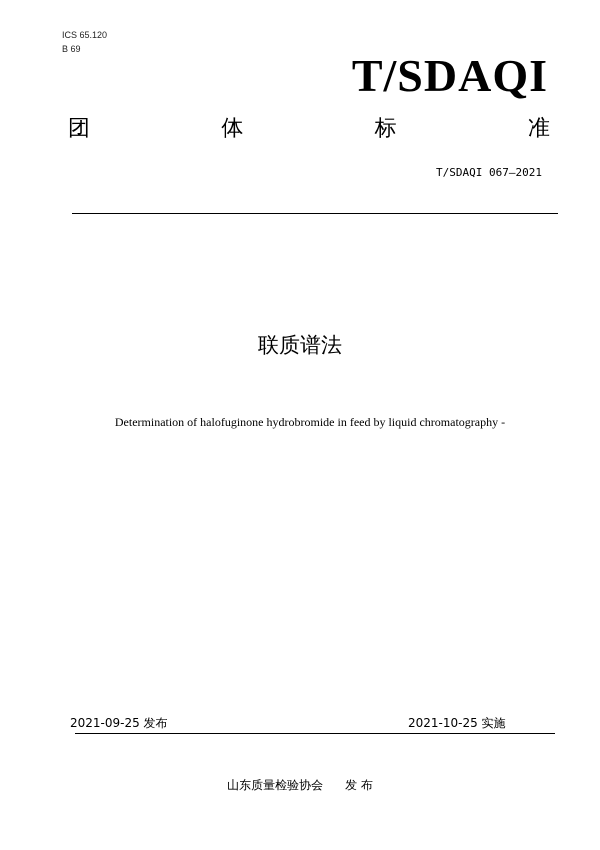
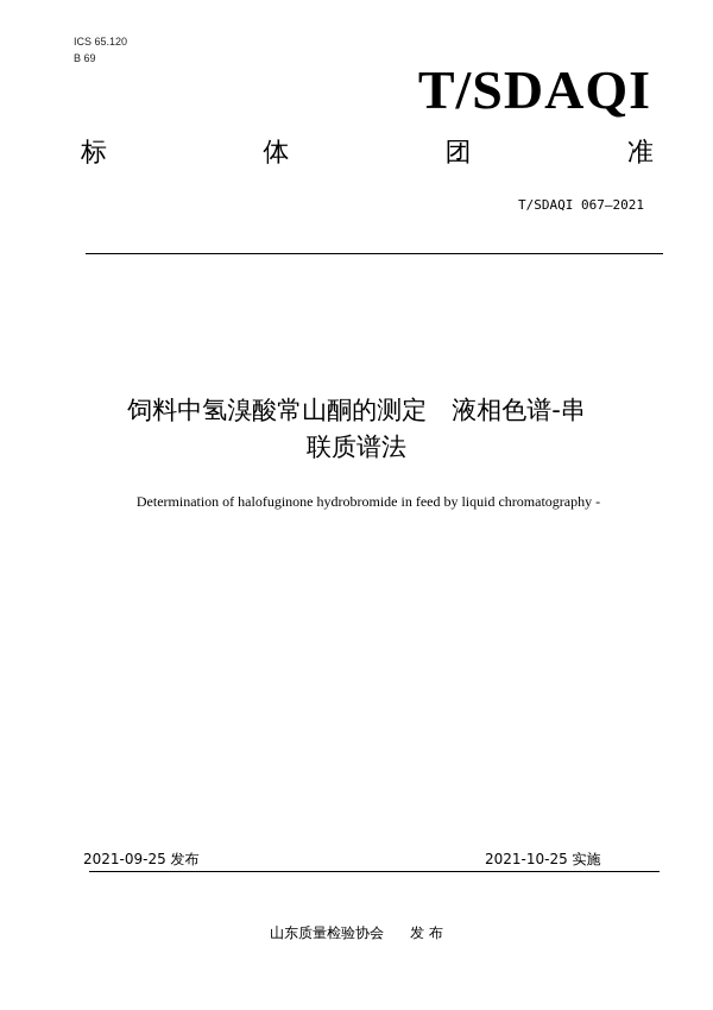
  ICS 65.120
  B 69
  T/SDAQI
- 团
+ 标
  体
- 标
+ 团
  准
  T/SDAQI 067—2021
+ 饲料中氢溴酸常山酮的测定 液相色谱-串
  联质谱法
  Determination of halofuginone hydrobromide in feed by liquid chromatography -
  2021-09-25 发布
  2021-10-25 实施
  山东质量检验协会 发 布
